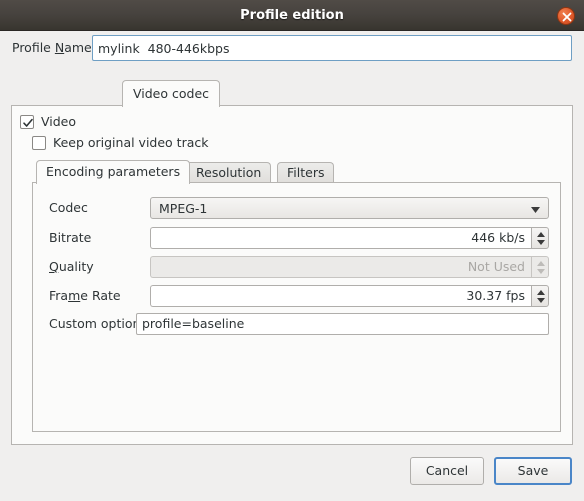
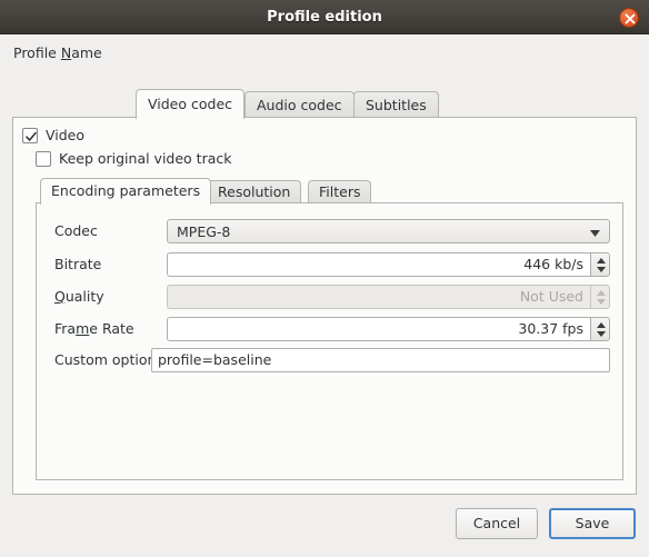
  Profile edition
  Profile Name
- mylink 480-446kbps
  Video codec
+ Audio codec
+ Subtitles
  Video
  Keep original video track
  Encoding parameters
  Resolution
  Filters
  Codec
- MPEG-1
+ MPEG-8
  Bitrate
  446 kb/s
  Quality
  Not Used
  Frame Rate
  30.37 fps
  Custom optio
  profile=baseline
  Cancel
  Save
